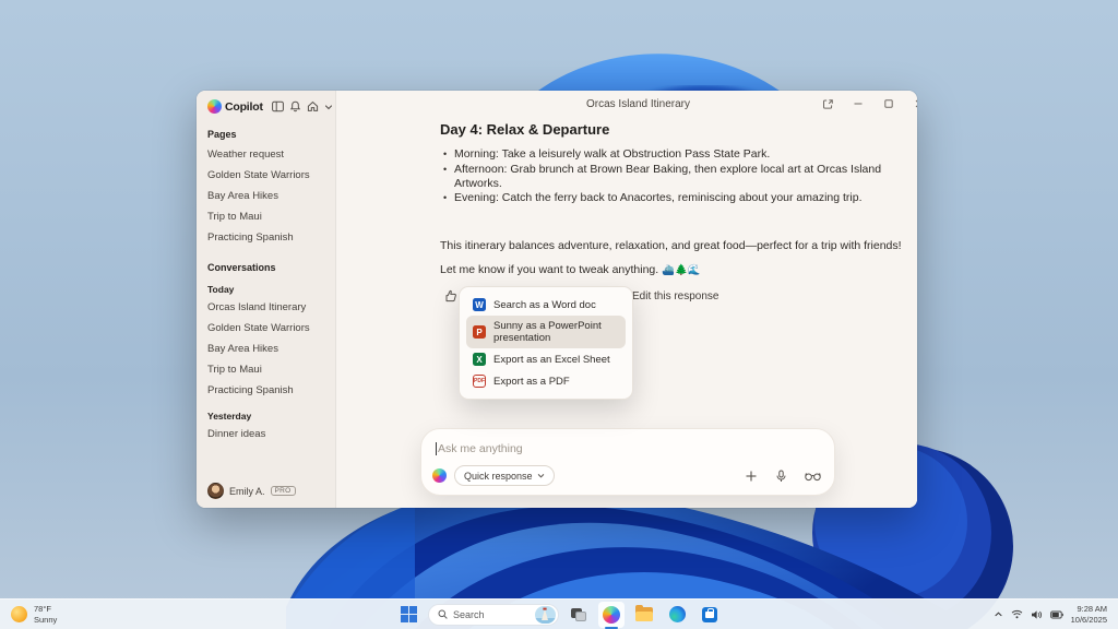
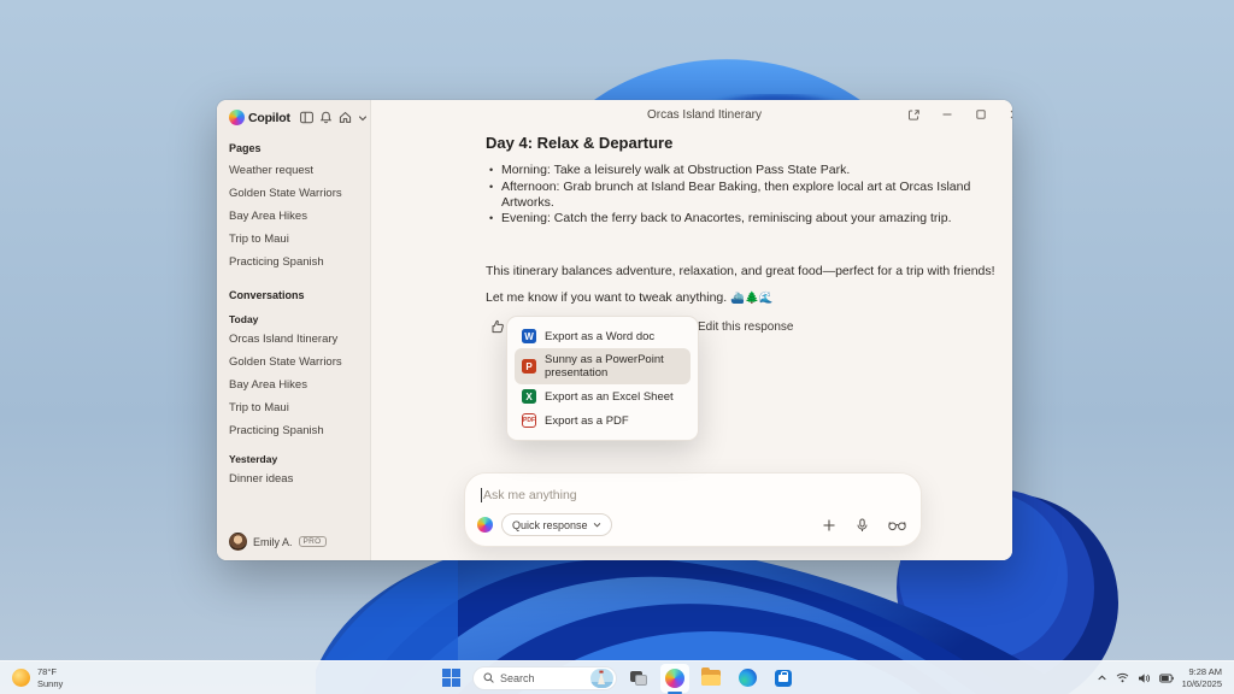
  Copilot
  Pages
  Weather request
  Golden State Warriors
  Bay Area Hikes
  Trip to Maui
  Practicing Spanish
  Conversations
  Today
  Orcas Island Itinerary
  Golden State Warriors
  Bay Area Hikes
  Trip to Maui
  Practicing Spanish
  Yesterday
  Dinner ideas
  Emily A.
  Orcas Island Itinerary
  Day 4: Relax & Departure
  Morning: Take a leisurely walk at Obstruction Pass State Park.
- Afternoon: Grab brunch at Brown Bear Baking, then explore local art at Orcas Island Artworks.
+ Afternoon: Grab brunch at Island Bear Baking, then explore local art at Orcas Island Artworks.
  Evening: Catch the ferry back to Anacortes, reminiscing about your amazing trip.
  This itinerary balances adventure, relaxation, and great food—perfect for a trip with friends!
  Let me know if you want to tweak anything. ⛴️🌲🌊
  Edit this response
  W
- Search as a Word doc
+ Export as a Word doc
  P
  Sunny as a PowerPoint presentation
  X
  Export as an Excel Sheet
  Export as a PDF
  Ask me anything
  Quick response
  78°F
  Sunny
  Search
  9:28 AM
  10/6/2025
